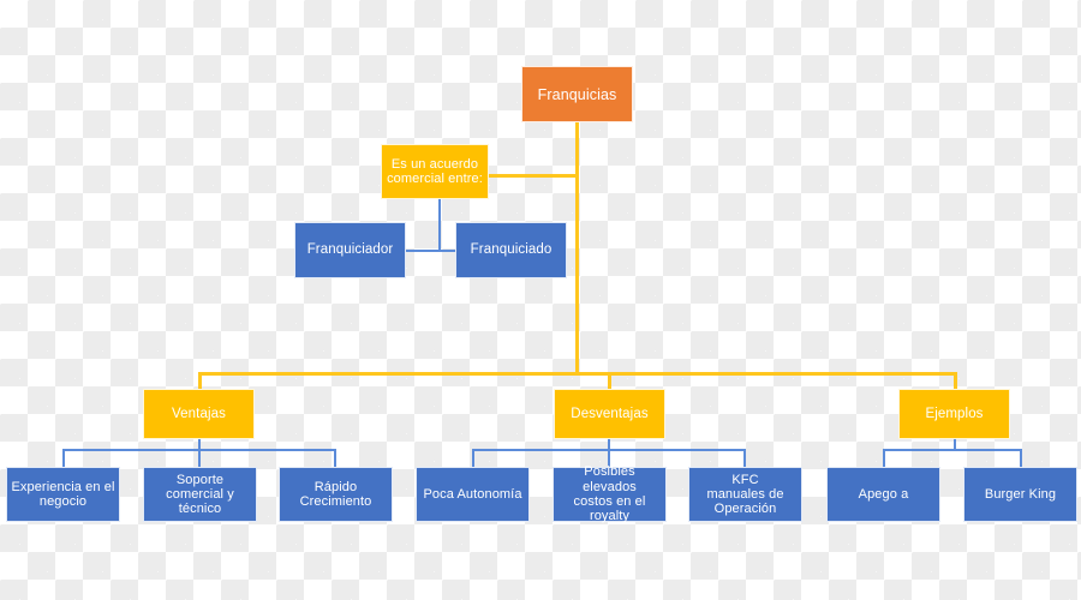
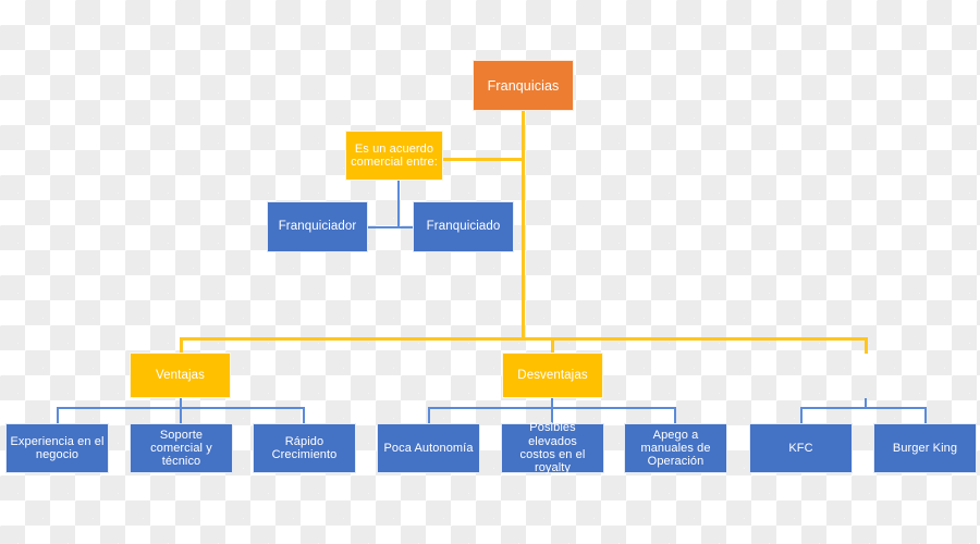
  Franquicias
  Es un acuerdo
  comercial entre:
  Franquiciador
  Franquiciado
  Ventajas
  Desventajas
- Ejemplos
  Experiencia en el
  negocio
  Soporte
  comercial y
  técnico
  Rápido
  Crecimiento
  Poca Autonomía
  Posibles elevados
  costos en el
  royalty
- KFC
+ Apego a
  manuales de
  Operación
- Apego a
+ KFC
  Burger King
